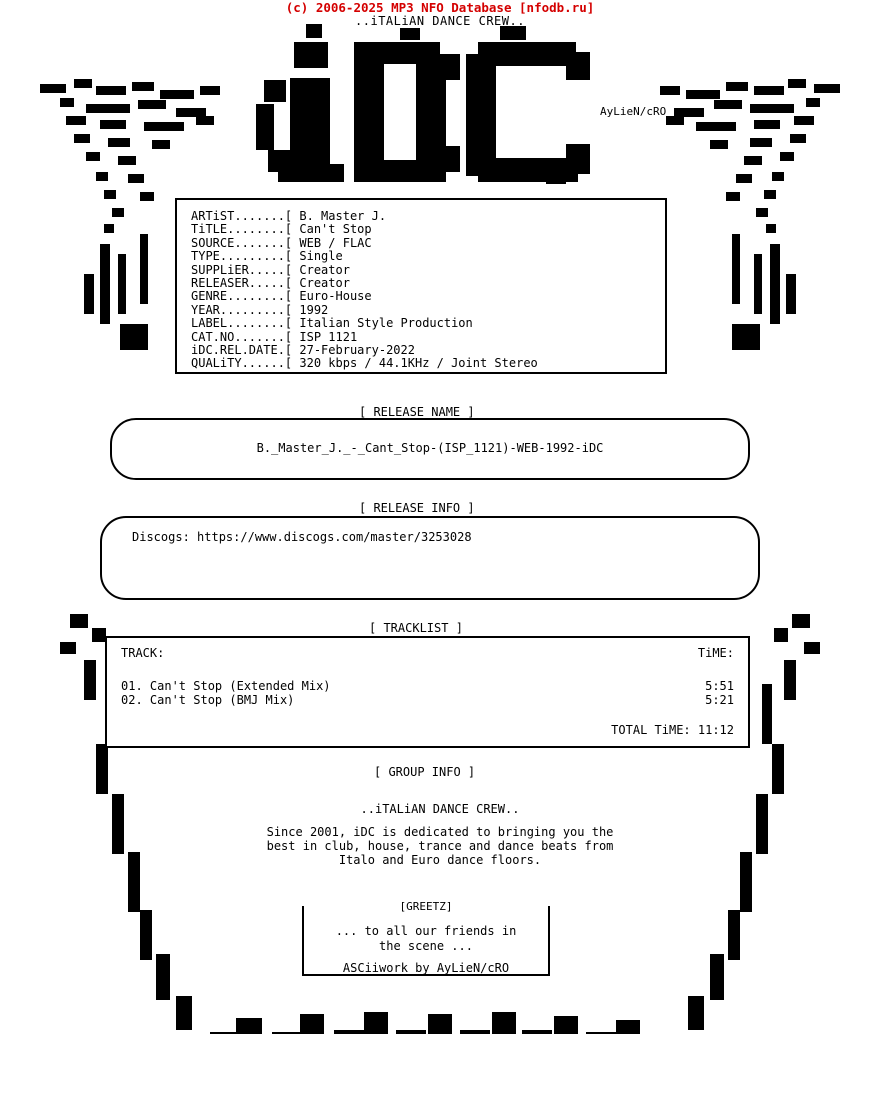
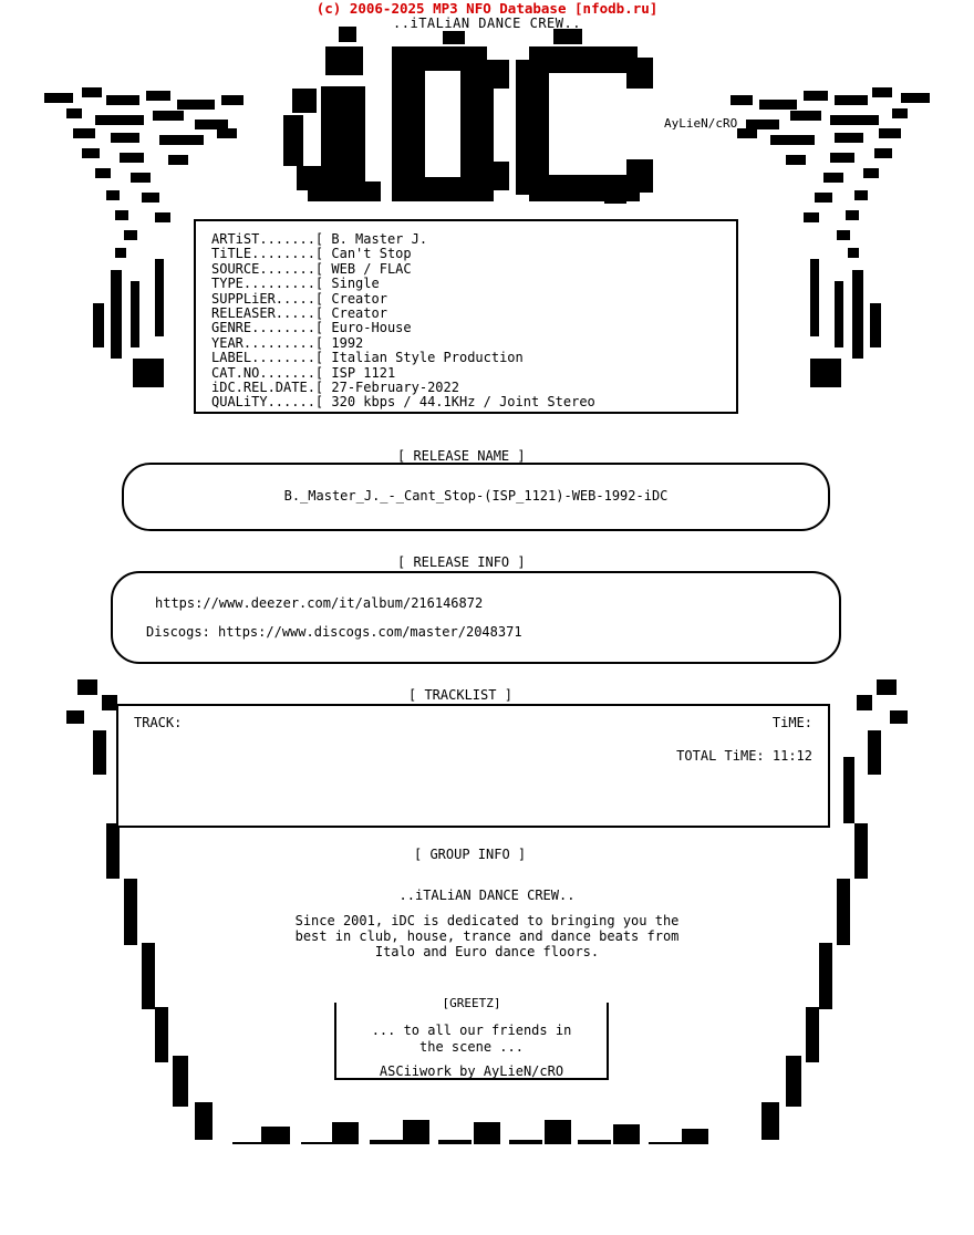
  (c) 2006-2025 MP3 NFO Database [nfodb.ru]
  ..iTALiAN DANCE CREW..
  AyLieN/cRO
  ARTiST.......[ B. Master J.
  TiTLE........[ Can't Stop
  SOURCE.......[ WEB / FLAC
  TYPE.........[ Single
  SUPPLiER.....[ Creator
  RELEASER.....[ Creator
  GENRE........[ Euro-House
  YEAR.........[ 1992
  LABEL........[ Italian Style Production
  CAT.NO.......[ ISP 1121
  iDC.REL.DATE.[ 27-February-2022
  QUALiTY......[ 320 kbps / 44.1KHz / Joint Stereo
  [ RELEASE NAME ]
  B._Master_J._-_Cant_Stop-(ISP_1121)-WEB-1992-iDC
  [ RELEASE INFO ]
+ https://www.deezer.com/it/album/216146872
- Discogs: https://www.discogs.com/master/3253028
+ Discogs: https://www.discogs.com/master/2048371
  [ TRACKLIST ]
  TRACK:
  TiME:
- 01. Can't Stop (Extended Mix)
- 5:51
- 02. Can't Stop (BMJ Mix)
- 5:21
  TOTAL TiME: 11:12
  [ GROUP INFO ]
  ..iTALiAN DANCE CREW..
  Since 2001, iDC is dedicated to bringing you the
  best in club, house, trance and dance beats from
  Italo and Euro dance floors.
  [GREETZ]
  ... to all our friends in
  the scene ...
  ASCiiwork by AyLieN/cRO
